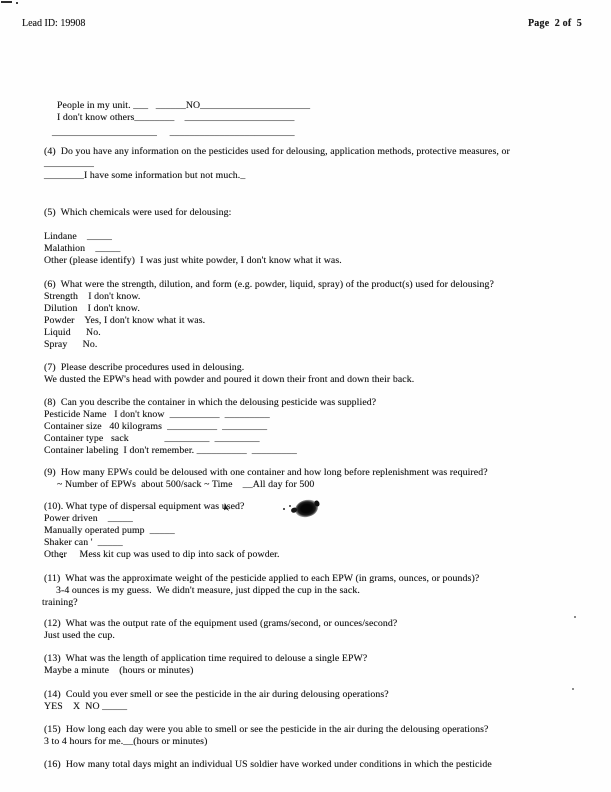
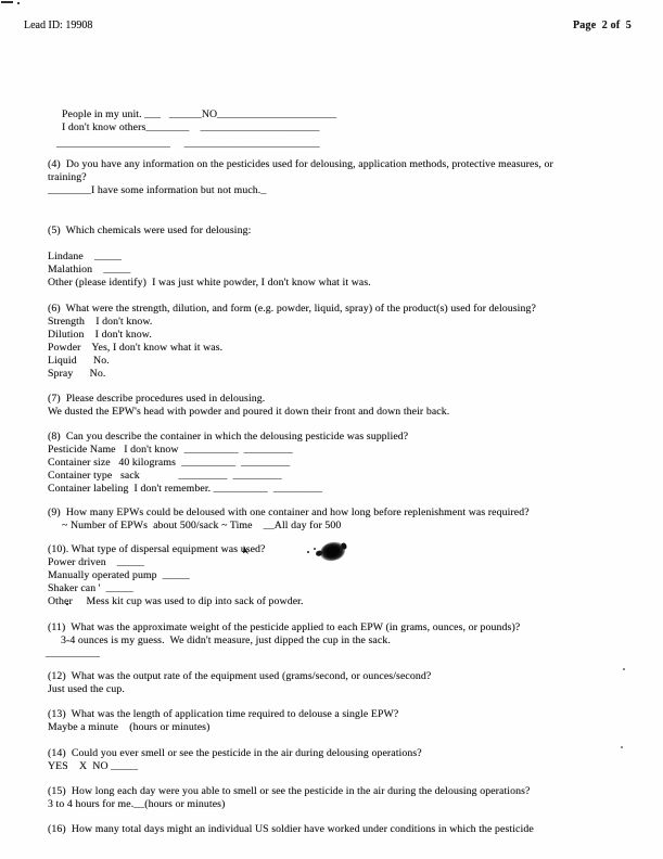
  Lead ID: 19908
  Page 2 of 5
  People in my unit. ___ ______NO______________________
  I don't know others________ ______________________
  _____________________ _________________________
  (4) Do you have any information on the pesticides used for delousing, application methods, protective measures, or
- __________
+ training?
  ________I have some information but not much._
  (5) Which chemicals were used for delousing:
  Lindane _____
  Malathion _____
  Other (please identify) I was just white powder, I don't know what it was.
  (6) What were the strength, dilution, and form (e.g. powder, liquid, spray) of the product(s) used for delousing?
  Strength I don't know.
  Dilution I don't know.
  Powder Yes, I don't know what it was.
  Liquid No.
  Spray No.
  (7) Please describe procedures used in delousing.
  We dusted the EPW's head with powder and poured it down their front and down their back.
  (8) Can you describe the container in which the delousing pesticide was supplied?
  Pesticide Name I don't know __________ _________
  Container size 40 kilograms __________ _________
  Container type sack _________ _________
  Container labeling I don't remember. __________ _________
  (9) How many EPWs could be deloused with one container and how long before replenishment was required?
  ~ Number of EPWs about 500/sack ~ Time __All day for 500
  (10). What type of dispersal equipment was used?
  Power driven _____
  Manually operated pump _____
  Shaker can ' _____
  Other Mess kit cup was used to dip into sack of powder.
  (11) What was the approximate weight of the pesticide applied to each EPW (in grams, ounces, or pounds)?
  3-4 ounces is my guess. We didn't measure, just dipped the cup in the sack.
- training?
+ __________
  (12) What was the output rate of the equipment used (grams/second, or ounces/second?
  Just used the cup.
  (13) What was the length of application time required to delouse a single EPW?
  Maybe a minute (hours or minutes)
  (14) Could you ever smell or see the pesticide in the air during delousing operations?
  YES X NO _____
  (15) How long each day were you able to smell or see the pesticide in the air during the delousing operations?
  3 to 4 hours for me.__(hours or minutes)
  (16) How many total days might an individual US soldier have worked under conditions in which the pesticide
